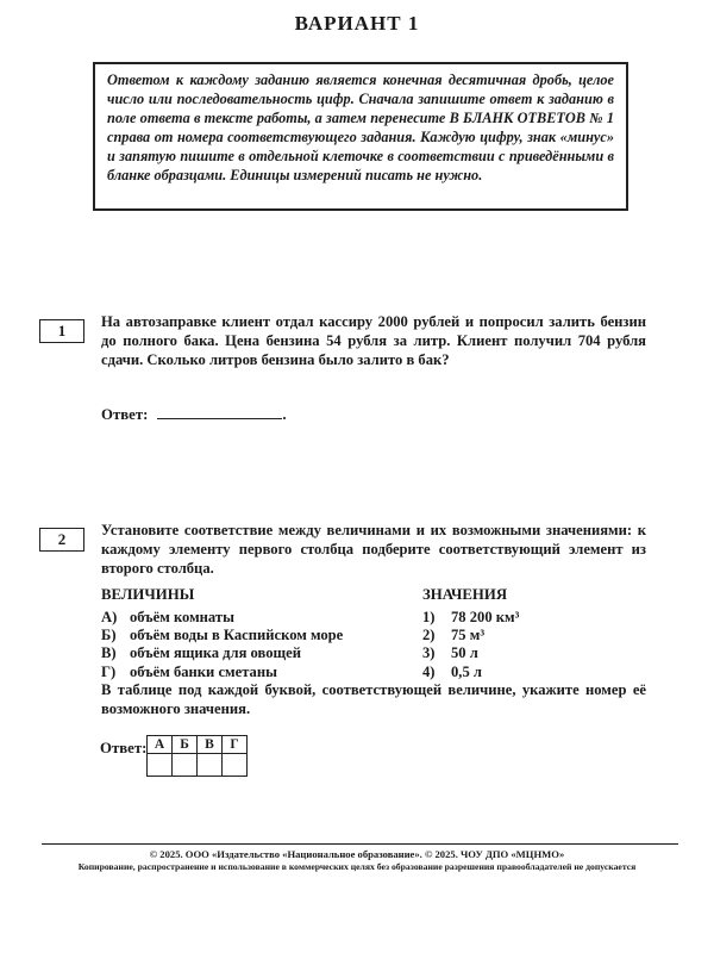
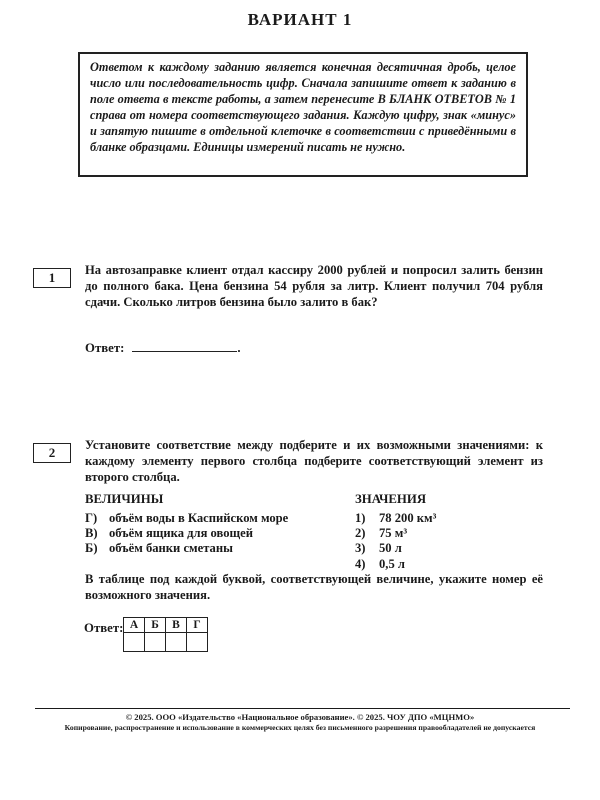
  ВАРИАНТ 1
  Ответом к каждому заданию является конечная десятичная дробь, целое число или последовательность цифр. Сначала запишите ответ к заданию в поле ответа в тексте работы, а затем перенесите В БЛАНК ОТВЕТОВ № 1 справа от номера соответствующего задания. Каждую цифру, знак «минус» и запятую пишите в отдельной клеточке в соответствии с приведёнными в бланке образцами. Единицы измерений писать не нужно.
  1
  На автозаправке клиент отдал кассиру 2000 рублей и попросил залить бензин до полного бака. Цена бензина 54 рубля за литр. Клиент получил 704 рубля сдачи. Сколько литров бензина было залито в бак?
  Ответ: .
  2
- Установите соответствие между величинами и их возможными значениями: к каждому элементу первого столбца подберите соответствующий элемент из второго столбца.
+ Установите соответствие между подберите и их возможными значениями: к каждому элементу первого столбца подберите соответствующий элемент из второго столбца.
  ВЕЛИЧИНЫ
  ЗНАЧЕНИЯ
- А) объём комнаты
- Б) объём воды в Каспийском море
+ Г) объём воды в Каспийском море
  В) объём ящика для овощей
- Г) объём банки сметаны
+ Б) объём банки сметаны
  1) 78 200 км³
  2) 75 м³
  3) 50 л
  4) 0,5 л
  В таблице под каждой буквой, соответствующей величине, укажите номер её возможного значения.
  Ответ:
  А	Б	В	Г
  © 2025. ООО «Издательство «Национальное образование». © 2025. ЧОУ ДПО «МЦНМО»
- Копирование, распространение и использование в коммерческих целях без образование разрешения правообладателей не допускается
+ Копирование, распространение и использование в коммерческих целях без письменного разрешения правообладателей не допускается
